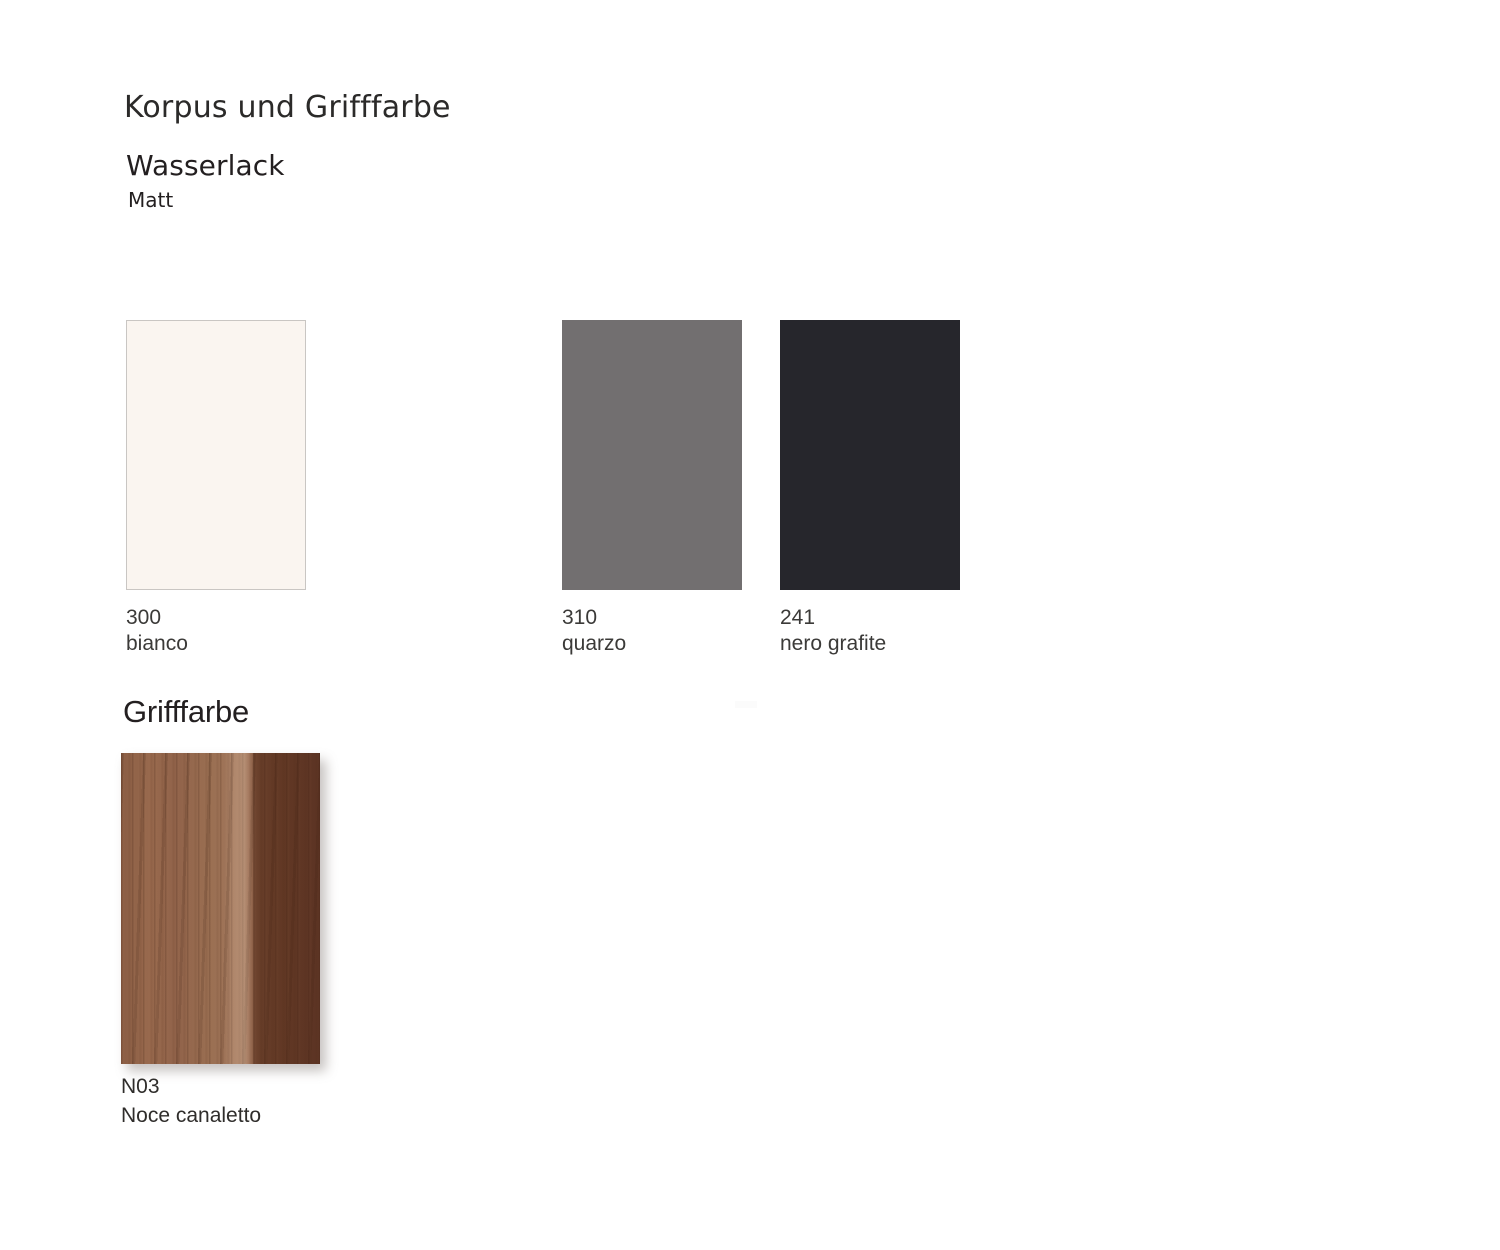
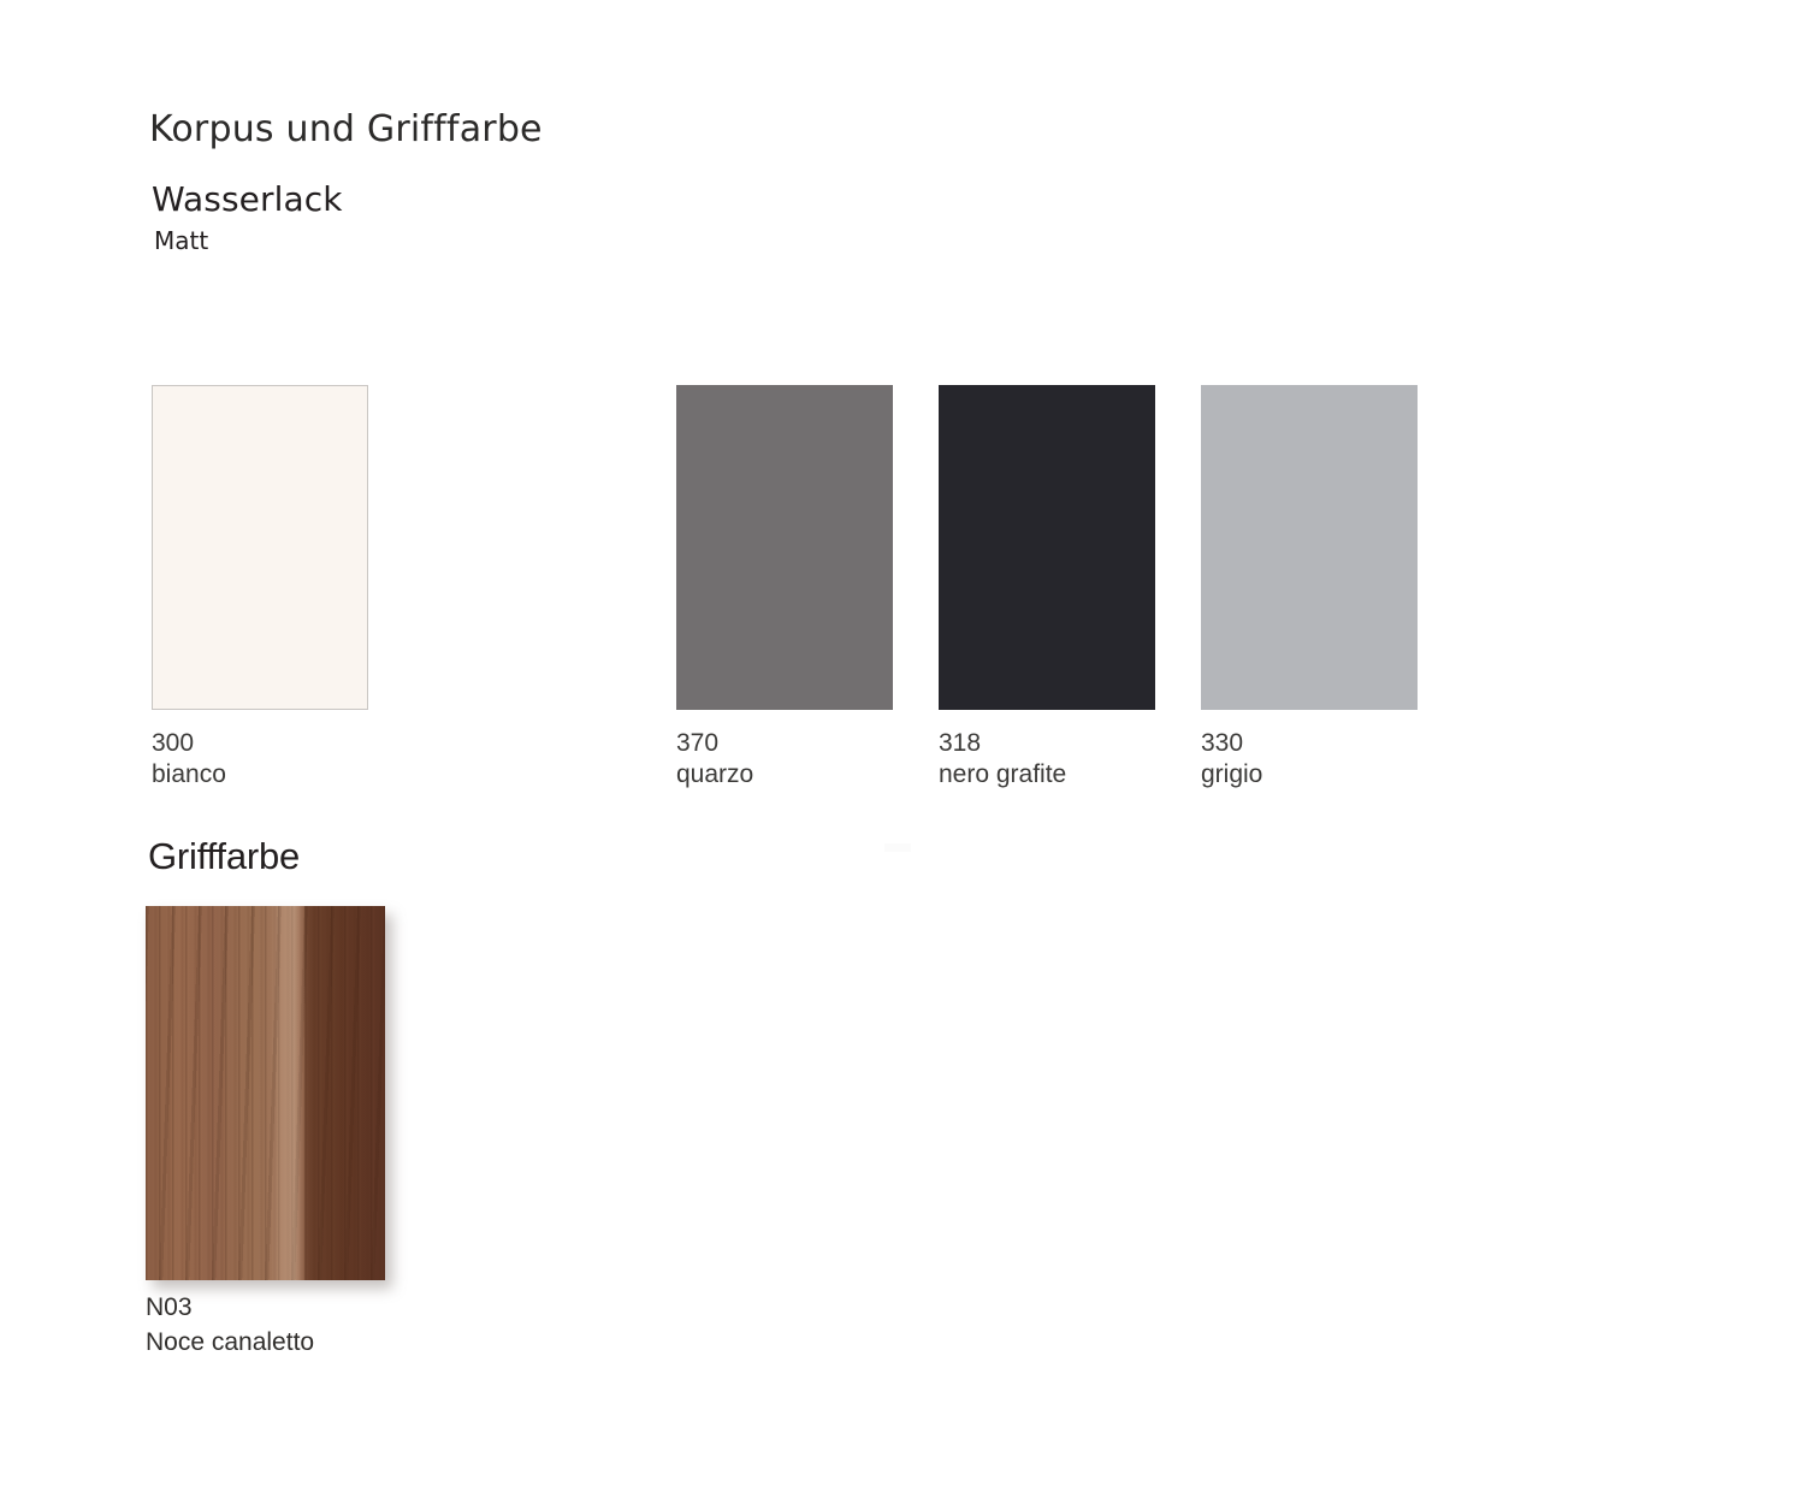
  Korpus und Grifffarbe
  Wasserlack
  Matt
  300
  bianco
- 310
+ 370
  quarzo
- 241
+ 318
  nero grafite
+ 330
+ grigio
  Grifffarbe
  N03
  Noce canaletto
